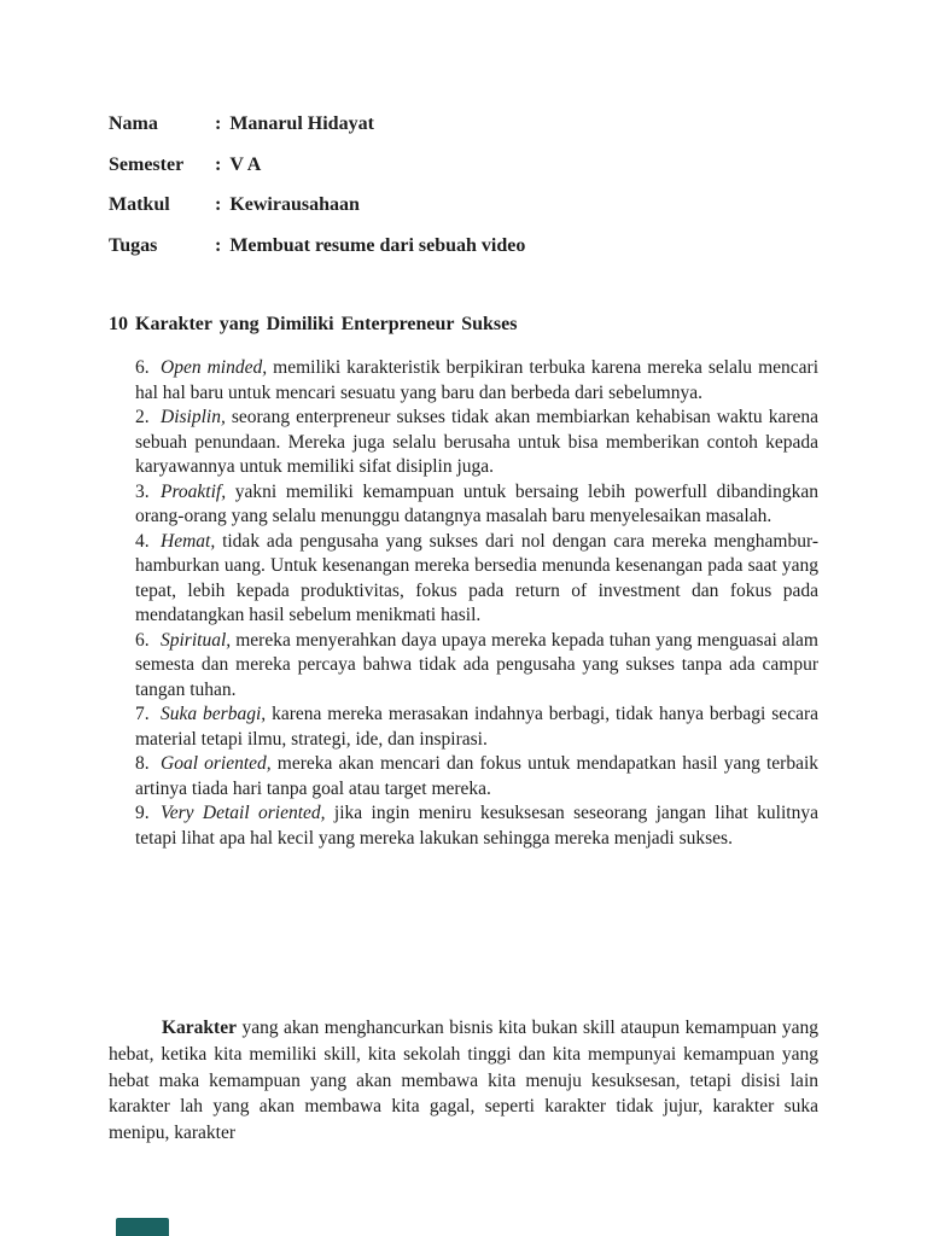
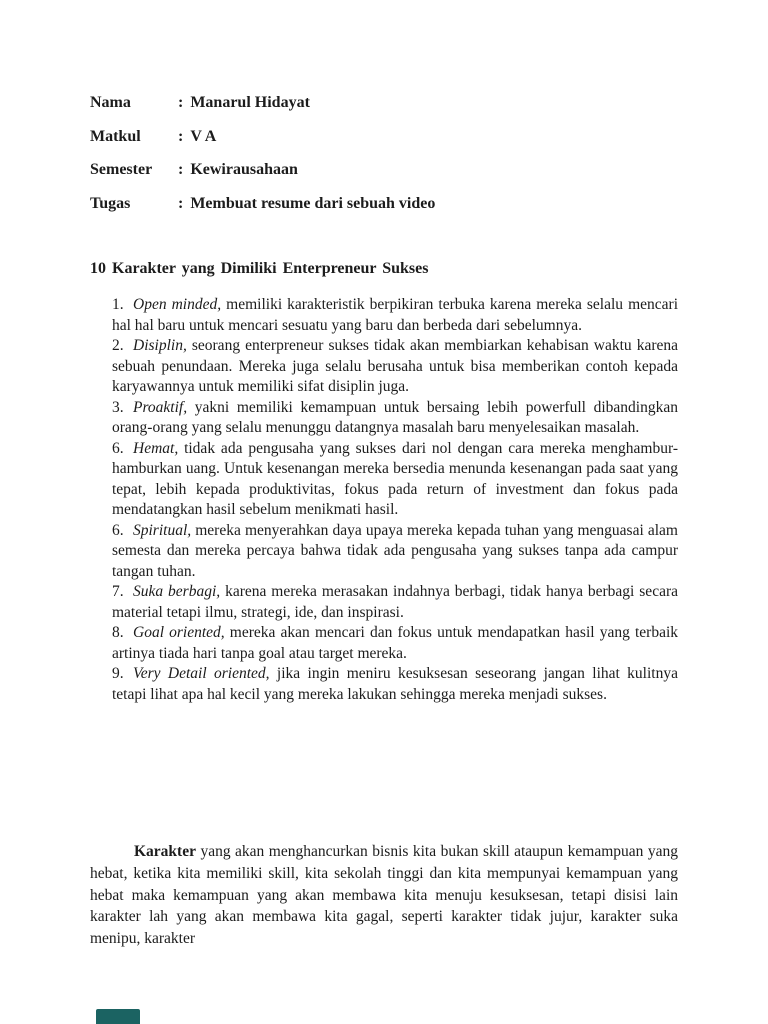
  Nama
  :
  Manarul Hidayat
- Semester
+ Matkul
  :
  V A
- Matkul
+ Semester
  :
  Kewirausahaan
  Tugas
  :
  Membuat resume dari sebuah video
  10 Karakter yang Dimiliki Enterpreneur Sukses
- 6. Open minded, memiliki karakteristik berpikiran terbuka karena mereka selalu mencari hal hal baru untuk mencari sesuatu yang baru dan berbeda dari sebelumnya.
+ 1. Open minded, memiliki karakteristik berpikiran terbuka karena mereka selalu mencari hal hal baru untuk mencari sesuatu yang baru dan berbeda dari sebelumnya.
  2. Disiplin, seorang enterpreneur sukses tidak akan membiarkan kehabisan waktu karena sebuah penundaan. Mereka juga selalu berusaha untuk bisa memberikan contoh kepada karyawannya untuk memiliki sifat disiplin juga.
  3. Proaktif, yakni memiliki kemampuan untuk bersaing lebih powerfull dibandingkan orang-orang yang selalu menunggu datangnya masalah baru menyelesaikan masalah.
- 4. Hemat, tidak ada pengusaha yang sukses dari nol dengan cara mereka menghambur-hamburkan uang. Untuk kesenangan mereka bersedia menunda kesenangan pada saat yang tepat, lebih kepada produktivitas, fokus pada return of investment dan fokus pada mendatangkan hasil sebelum menikmati hasil.
+ 6. Hemat, tidak ada pengusaha yang sukses dari nol dengan cara mereka menghambur-hamburkan uang. Untuk kesenangan mereka bersedia menunda kesenangan pada saat yang tepat, lebih kepada produktivitas, fokus pada return of investment dan fokus pada mendatangkan hasil sebelum menikmati hasil.
  6. Spiritual, mereka menyerahkan daya upaya mereka kepada tuhan yang menguasai alam semesta dan mereka percaya bahwa tidak ada pengusaha yang sukses tanpa ada campur tangan tuhan.
  7. Suka berbagi, karena mereka merasakan indahnya berbagi, tidak hanya berbagi secara material tetapi ilmu, strategi, ide, dan inspirasi.
  8. Goal oriented, mereka akan mencari dan fokus untuk mendapatkan hasil yang terbaik artinya tiada hari tanpa goal atau target mereka.
  9. Very Detail oriented, jika ingin meniru kesuksesan seseorang jangan lihat kulitnya tetapi lihat apa hal kecil yang mereka lakukan sehingga mereka menjadi sukses.
  Karakter yang akan menghancurkan bisnis kita bukan skill ataupun kemampuan yang hebat, ketika kita memiliki skill, kita sekolah tinggi dan kita mempunyai kemampuan yang hebat maka kemampuan yang akan membawa kita menuju kesuksesan, tetapi disisi lain karakter lah yang akan membawa kita gagal, seperti karakter tidak jujur, karakter suka menipu, karakter
